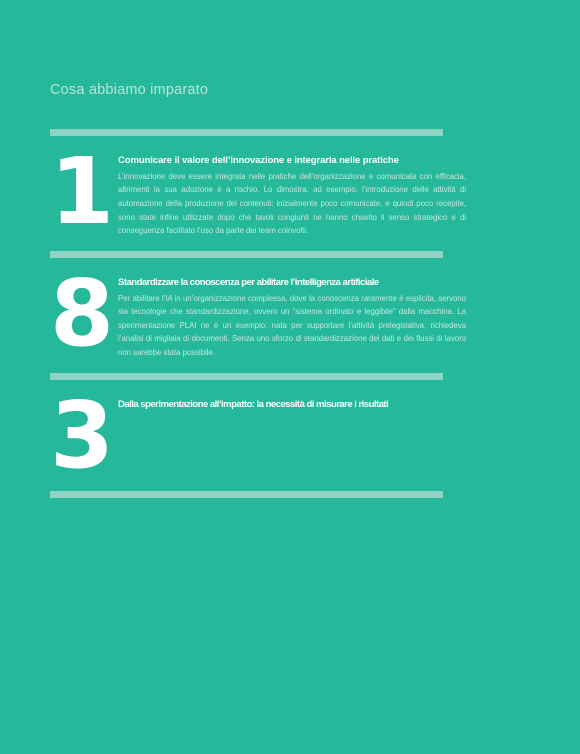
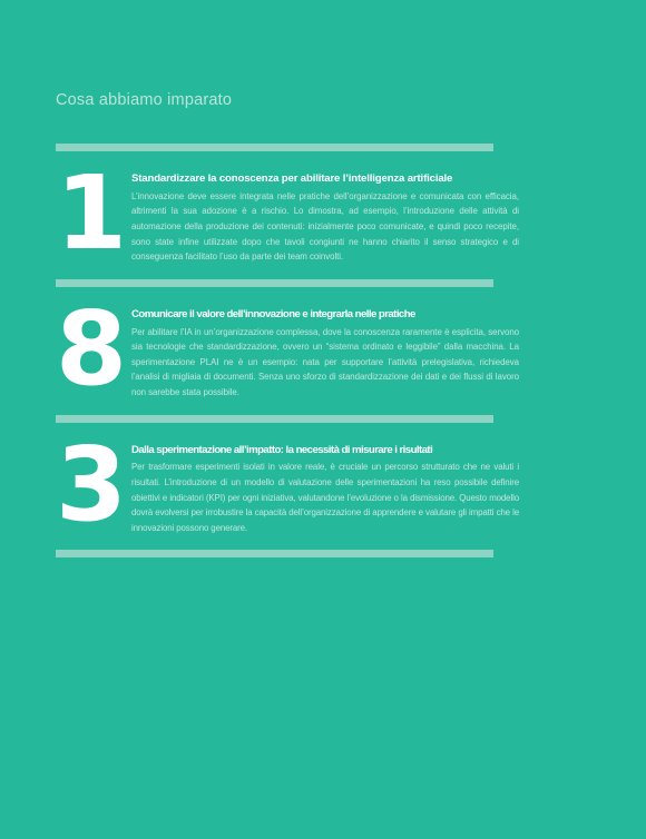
  Cosa abbiamo imparato
  1
- Comunicare il valore dell’innovazione e integrarla nelle pratiche
+ Standardizzare la conoscenza per abilitare l’intelligenza artificiale
  L’innovazione deve essere integrata nelle pratiche dell’organizzazione e comunicata con efficacia, altrimenti la sua adozione è a rischio. Lo dimostra, ad esempio, l’introduzione delle attività di automazione della produzione dei contenuti: inizialmente poco comunicate, e quindi poco recepite, sono state infine utilizzate dopo che tavoli congiunti ne hanno chiarito il senso strategico e di conseguenza facilitato l’uso da parte dei team coinvolti.
  8
- Standardizzare la conoscenza per abilitare l’intelligenza artificiale
+ Comunicare il valore dell’innovazione e integrarla nelle pratiche
  Per abilitare l’IA in un’organizzazione complessa, dove la conoscenza raramente è esplicita, servono sia tecnologie che standardizzazione, ovvero un “sistema ordinato e leggibile” dalla macchina. La sperimentazione PLAI ne è un esempio: nata per supportare l’attività prelegislativa, richiedeva l’analisi di migliaia di documenti. Senza uno sforzo di standardizzazione dei dati e dei flussi di lavoro non sarebbe stata possibile.
  3
  Dalla sperimentazione all’impatto: la necessità di misurare i risultati
+ Per trasformare esperimenti isolati in valore reale, è cruciale un percorso strutturato che ne valuti i risultati. L’introduzione di un modello di valutazione delle sperimentazioni ha reso possibile definire obiettivi e indicatori (KPI) per ogni iniziativa, valutandone l’evoluzione o la dismissione. Questo modello dovrà evolversi per irrobustire la capacità dell’organizzazione di apprendere e valutare gli impatti che le innovazioni possono generare.
